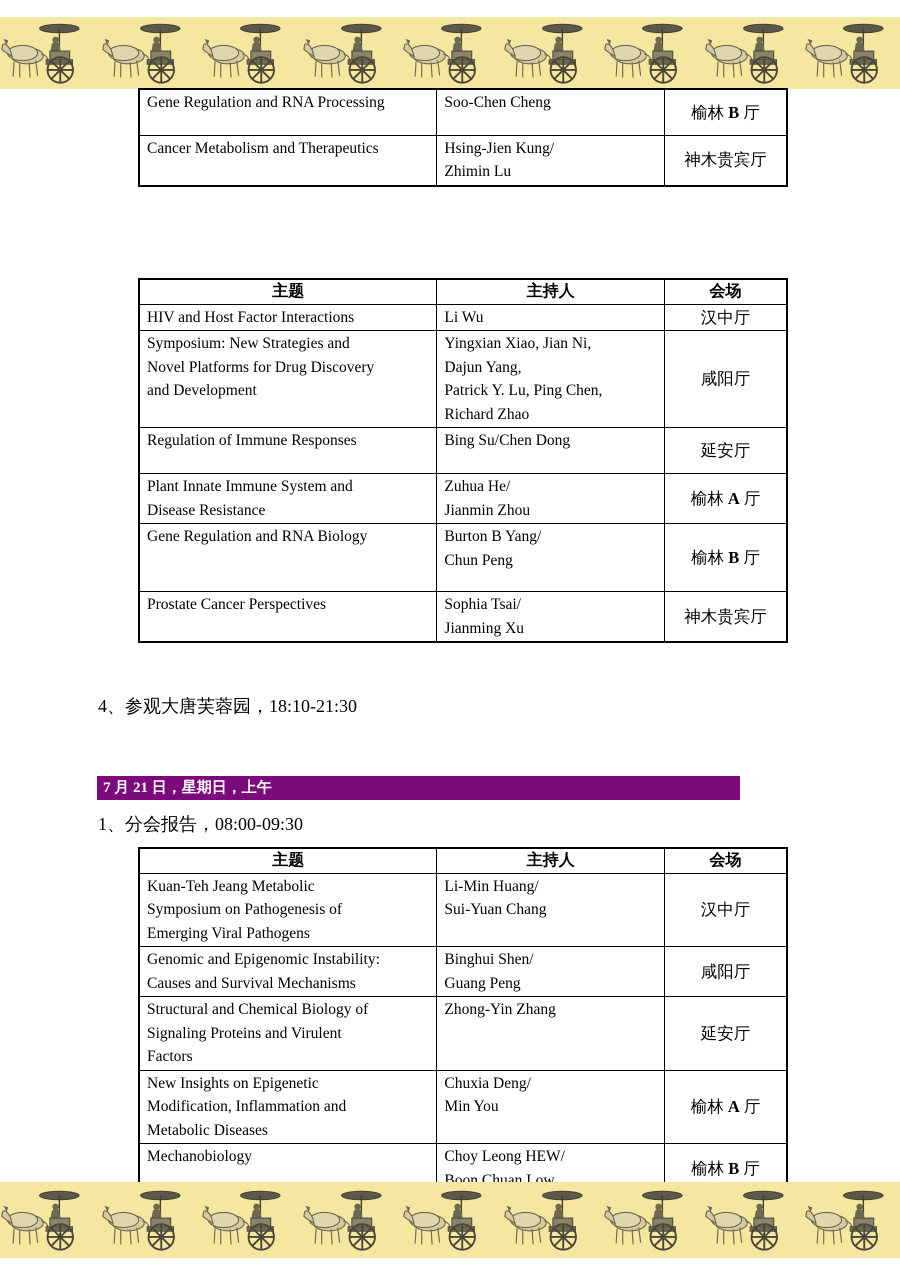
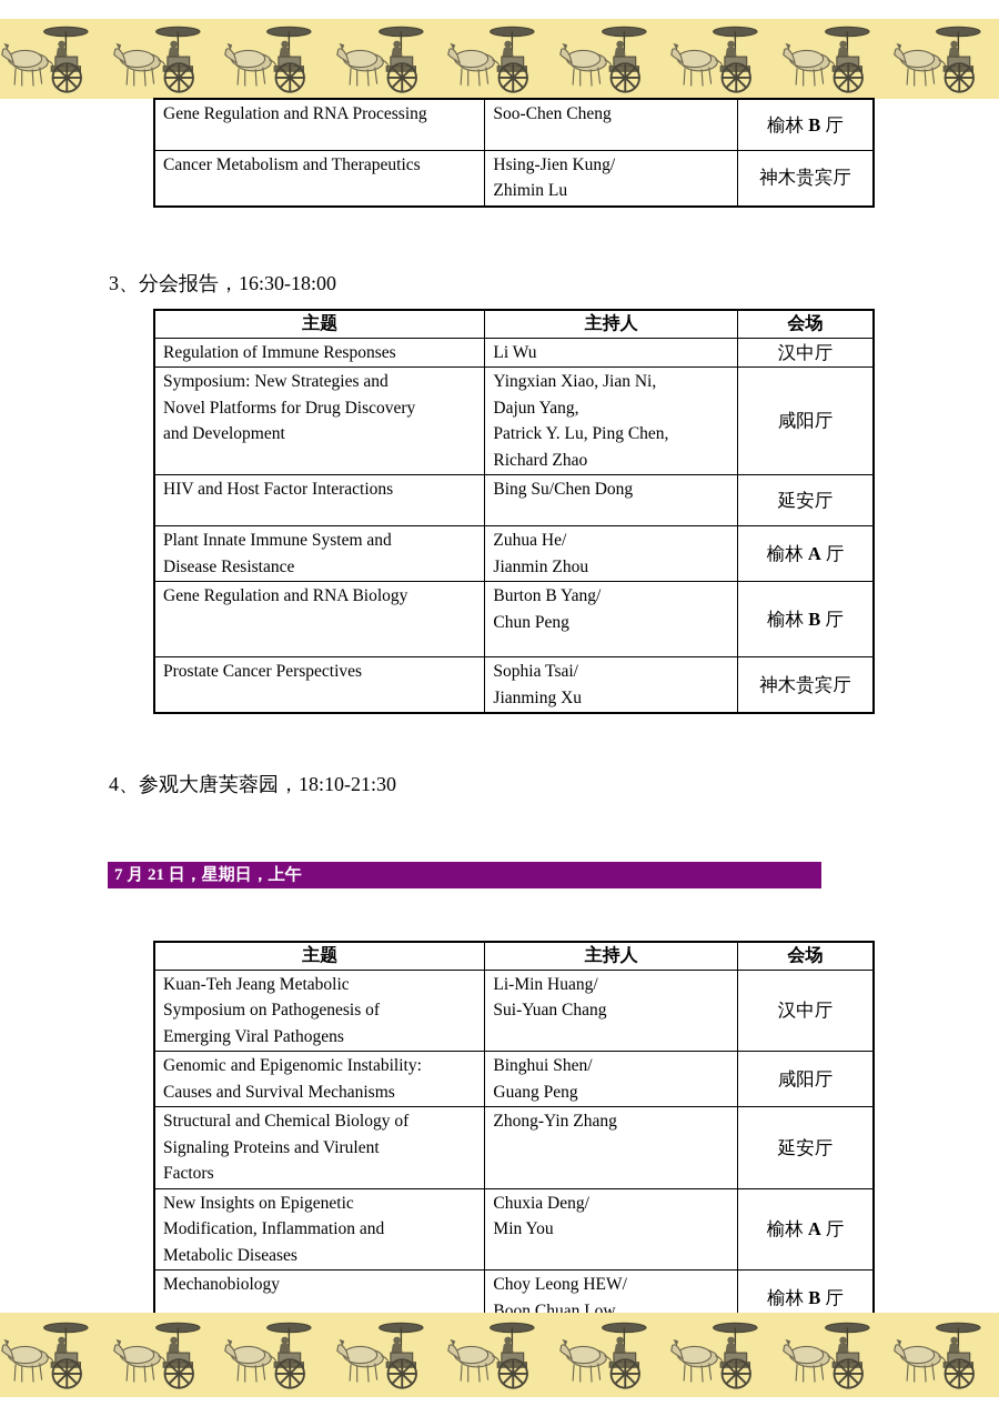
  Gene Regulation and RNA Processing	Soo-Chen Cheng	榆林 B 厅
  Cancer Metabolism and Therapeutics	Hsing-Jien Kung/ Zhimin Lu	神木贵宾厅
+ 3、分会报告，16:30-18:00
  主题	主持人	会场
- HIV and Host Factor Interactions	Li Wu	汉中厅
+ Regulation of Immune Responses	Li Wu	汉中厅
  Symposium: New Strategies and Novel Platforms for Drug Discovery and Development	Yingxian Xiao, Jian Ni, Dajun Yang, Patrick Y. Lu, Ping Chen, Richard Zhao	咸阳厅
- Regulation of Immune Responses	Bing Su/Chen Dong	延安厅
+ HIV and Host Factor Interactions	Bing Su/Chen Dong	延安厅
  Plant Innate Immune System and Disease Resistance	Zuhua He/ Jianmin Zhou	榆林 A 厅
  Gene Regulation and RNA Biology	Burton B Yang/ Chun Peng	榆林 B 厅
  Prostate Cancer Perspectives	Sophia Tsai/ Jianming Xu	神木贵宾厅
  4、参观大唐芙蓉园，18:10-21:30
  7 月 21 日，星期日，上午
- 1、分会报告，08:00-09:30
  主题	主持人	会场
  Kuan-Teh Jeang Metabolic Symposium on Pathogenesis of Emerging Viral Pathogens	Li-Min Huang/ Sui-Yuan Chang	汉中厅
  Genomic and Epigenomic Instability: Causes and Survival Mechanisms	Binghui Shen/ Guang Peng	咸阳厅
  Structural and Chemical Biology of Signaling Proteins and Virulent Factors	Zhong-Yin Zhang	延安厅
  New Insights on Epigenetic Modification, Inflammation and Metabolic Diseases	Chuxia Deng/ Min You	榆林 A 厅
  Mechanobiology	Choy Leong HEW/ Boon Chuan Low	榆林 B 厅
